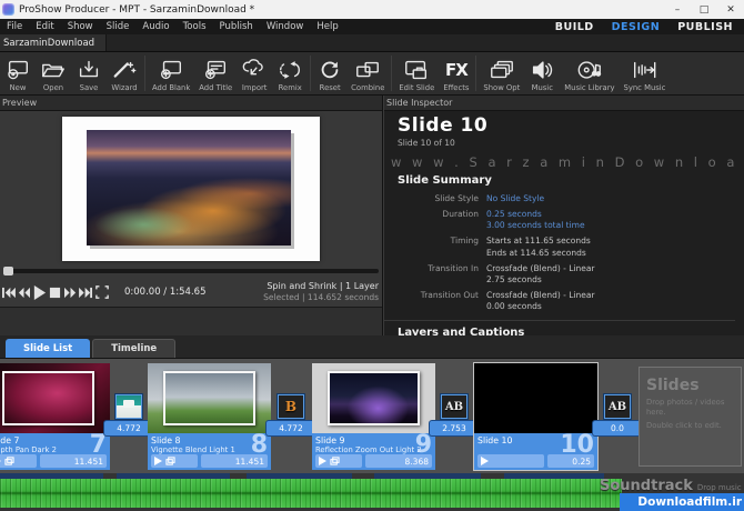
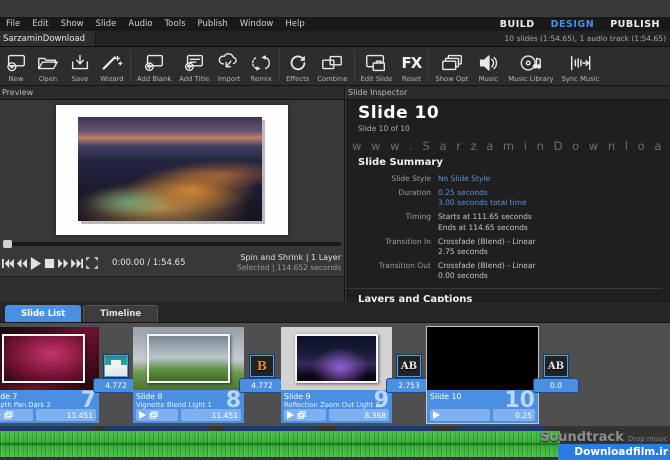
- ProShow Producer - MPT - SarzaminDownload *
- –
- □
- ✕
  File
  Edit
  Show
  Slide
  Audio
  Tools
  Publish
  Window
  Help
  BUILD
  DESIGN
  PUBLISH
  SarzaminDownload
+ 10 slides (1:54.65), 1 audio track (1:54.65)
  New
  Open
  Save
  Wizard
  Add Blank
  Add Title
  Import
  Remix
- Reset
+ Effects
  Combine
  Edit Slide
  FX
- Effects
+ Reset
  Show Opt
  Music
  Music Library
  Sync Music
  Preview
  0:00.00 / 1:54.65
  Spin and Shrink | 1 Layer
  Selected | 114.652 seconds
  Slide Inspector
  Slide 10
  Slide 10 of 10
  w w w . S a r z a m i n D o w n l o a
  Slide Summary
  Slide Style
  No Slide Style
  Duration
  0.25 seconds
  3.00 seconds total time
  Timing
  Starts at 111.65 seconds
  Ends at 114.65 seconds
  Transition In
  Crossfade (Blend) - Linear
  2.75 seconds
  Transition Out
  Crossfade (Blend) - Linear
  0.00 seconds
  Layers and Captions
  Slide List
  Timeline
  pth Pan Dark 2
  7
  11.451
  4.772
  Slide 8
  Vignette Blend Light 1
  8
  11.451
  B
  4.772
  Slide 9
  Reflection Zoom Out Light 2
  9
  8.368
  AB
  2.753
  Slide 10
  10
  0.25
  AB
  0.0
- Slides
- Drop photos / videos here.
- Double click to edit.
  Soundtrack
  Downloadfilm.ir
